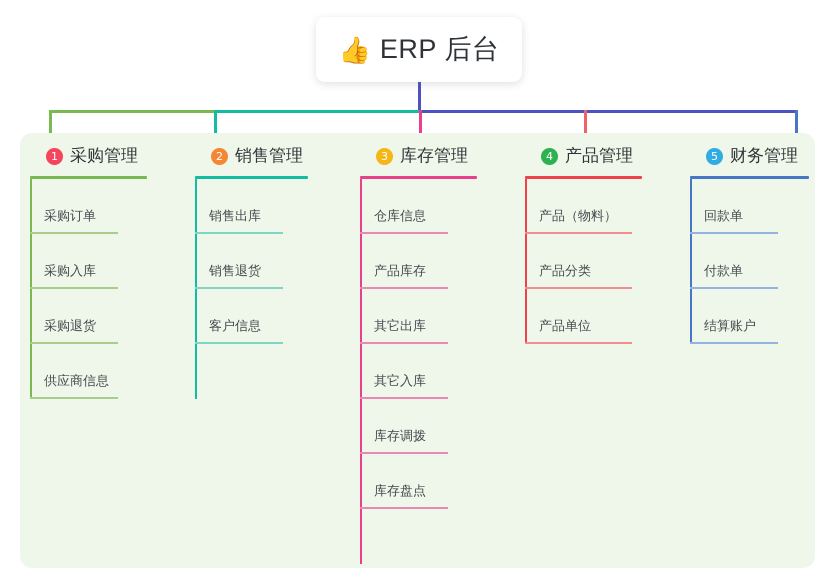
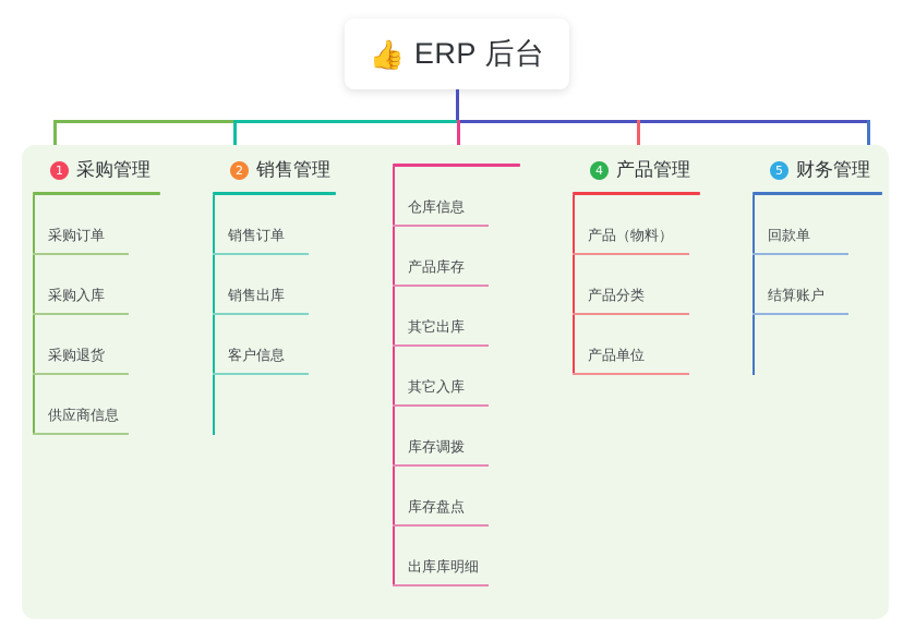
  👍
  ERP 后台
  1
  采购管理
  采购订单
  采购入库
  采购退货
  供应商信息
  2
  销售管理
+ 销售订单
  销售出库
- 销售退货
  客户信息
- 3
- 库存管理
  仓库信息
  产品库存
  其它出库
  其它入库
  库存调拨
  库存盘点
+ 出库库明细
  4
  产品管理
  产品（物料）
  产品分类
  产品单位
  5
  财务管理
  回款单
- 付款单
  结算账户
